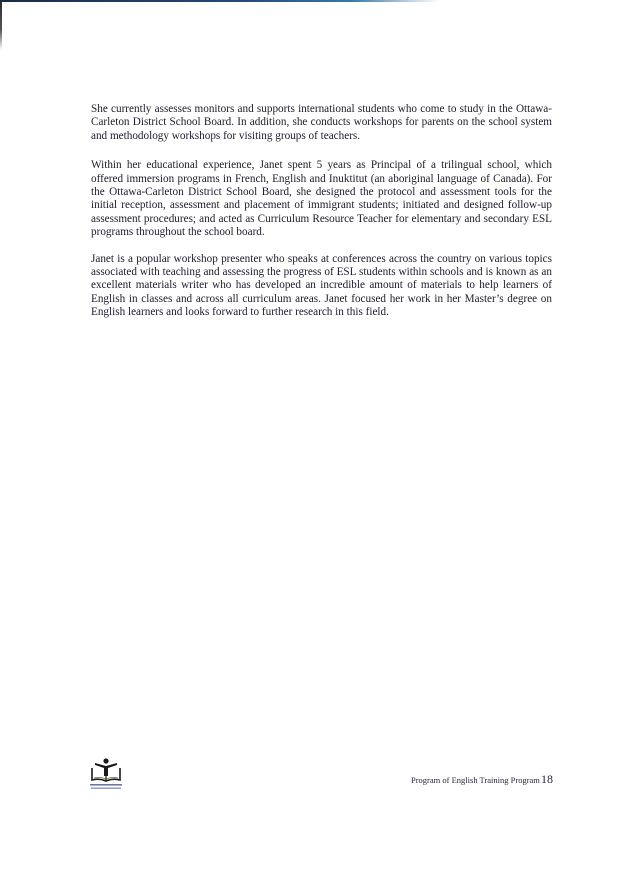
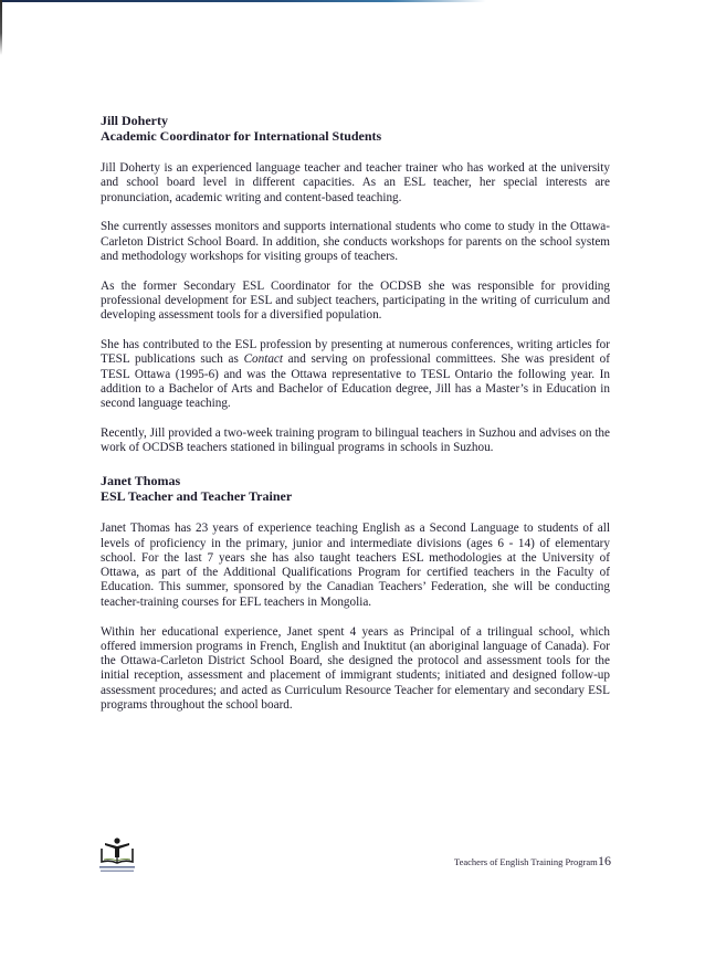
+ Jill Doherty
+ Academic Coordinator for International Students
+ Jill Doherty is an experienced language teacher and teacher trainer who has worked at the university and school board level in different capacities. As an ESL teacher, her special interests are pronunciation, academic writing and content-based teaching.
  She currently assesses monitors and supports international students who come to study in the Ottawa-Carleton District School Board. In addition, she conducts workshops for parents on the school system and methodology workshops for visiting groups of teachers.
+ As the former Secondary ESL Coordinator for the OCDSB she was responsible for providing professional development for ESL and subject teachers, participating in the writing of curriculum and developing assessment tools for a diversified population.
+ She has contributed to the ESL profession by presenting at numerous conferences, writing articles for TESL publications such as Contact and serving on professional committees. She was president of TESL Ottawa (1995-6) and was the Ottawa representative to TESL Ontario the following year. In addition to a Bachelor of Arts and Bachelor of Education degree, Jill has a Master’s in Education in second language teaching.
+ Recently, Jill provided a two-week training program to bilingual teachers in Suzhou and advises on the work of OCDSB teachers stationed in bilingual programs in schools in Suzhou.
+ Janet Thomas
+ ESL Teacher and Teacher Trainer
+ Janet Thomas has 23 years of experience teaching English as a Second Language to students of all levels of proficiency in the primary, junior and intermediate divisions (ages 6 - 14) of elementary school. For the last 7 years she has also taught teachers ESL methodologies at the University of Ottawa, as part of the Additional Qualifications Program for certified teachers in the Faculty of Education. This summer, sponsored by the Canadian Teachers’ Federation, she will be conducting teacher-training courses for EFL teachers in Mongolia.
- Within her educational experience, Janet spent 5 years as Principal of a trilingual school, which offered immersion programs in French, English and Inuktitut (an aboriginal language of Canada). For the Ottawa-Carleton District School Board, she designed the protocol and assessment tools for the initial reception, assessment and placement of immigrant students; initiated and designed follow-up assessment procedures; and acted as Curriculum Resource Teacher for elementary and secondary ESL programs throughout the school board.
+ Within her educational experience, Janet spent 4 years as Principal of a trilingual school, which offered immersion programs in French, English and Inuktitut (an aboriginal language of Canada). For the Ottawa-Carleton District School Board, she designed the protocol and assessment tools for the initial reception, assessment and placement of immigrant students; initiated and designed follow-up assessment procedures; and acted as Curriculum Resource Teacher for elementary and secondary ESL programs throughout the school board.
- Janet is a popular workshop presenter who speaks at conferences across the country on various topics associated with teaching and assessing the progress of ESL students within schools and is known as an excellent materials writer who has developed an incredible amount of materials to help learners of English in classes and across all curriculum areas. Janet focused her work in her Master’s degree on English learners and looks forward to further research in this field.
- Program of English Training Program
+ Teachers of English Training Program
- 18
+ 16
